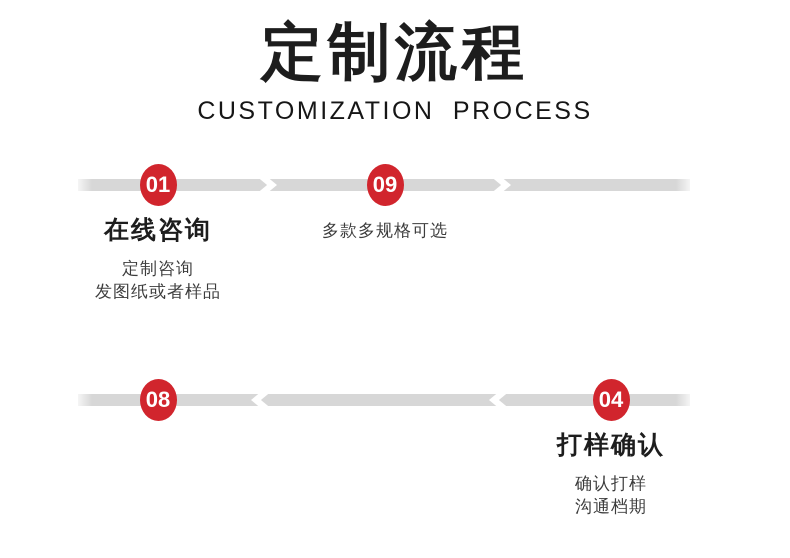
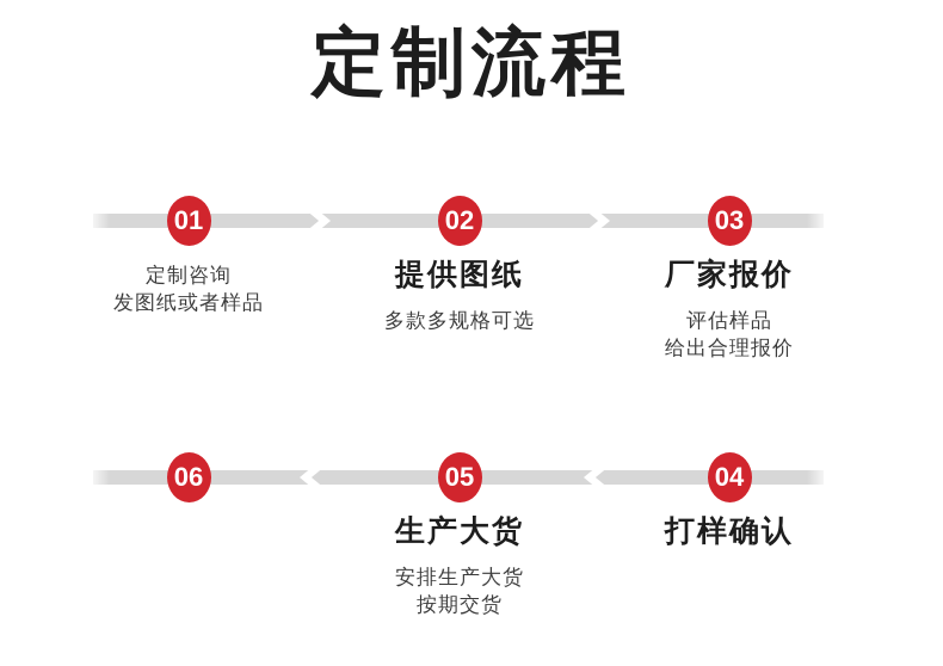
  定制流程
- CUSTOMIZATION PROCESS
  01
- 在线咨询
  定制咨询
  发图纸或者样品
- 09
+ 02
+ 提供图纸
  多款多规格可选
+ 03
+ 厂家报价
+ 评估样品
+ 给出合理报价
- 08
+ 06
+ 05
+ 生产大货
+ 安排生产大货
+ 按期交货
  04
  打样确认
- 确认打样
- 沟通档期
